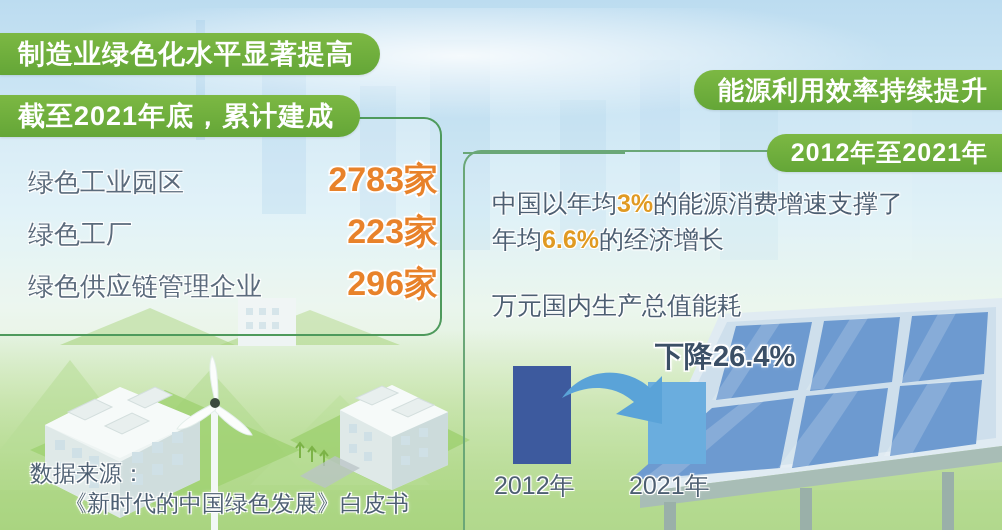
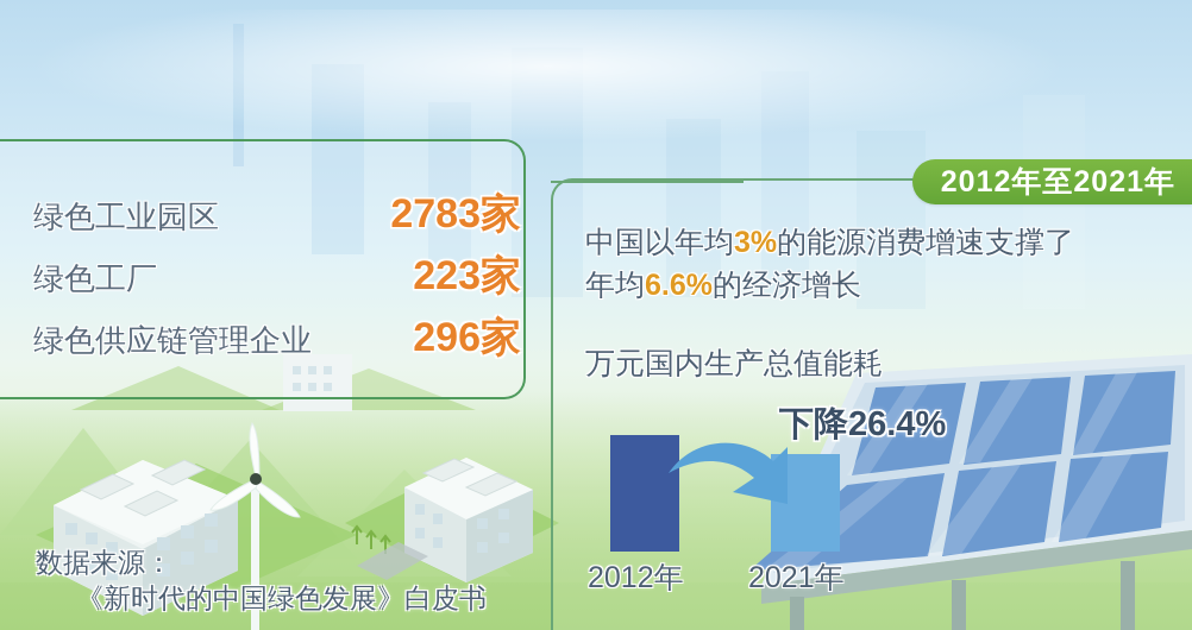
- 制造业绿色化水平显著提高
- 截至2021年底，累计建成
- 能源利用效率持续提升
  2012年至2021年
  绿色工业园区
  2783家
  绿色工厂
  223家
  绿色供应链管理企业
  296家
  中国以年均3%的能源消费增速支撑了
  年均6.6%的经济增长
  万元国内生产总值能耗
  下降26.4%
  2012年
  2021年
  数据来源：
  《新时代的中国绿色发展》白皮书
